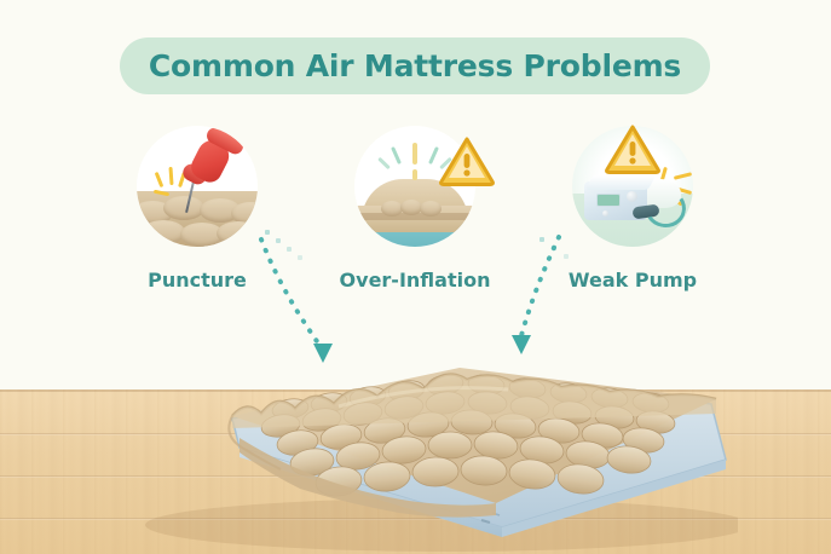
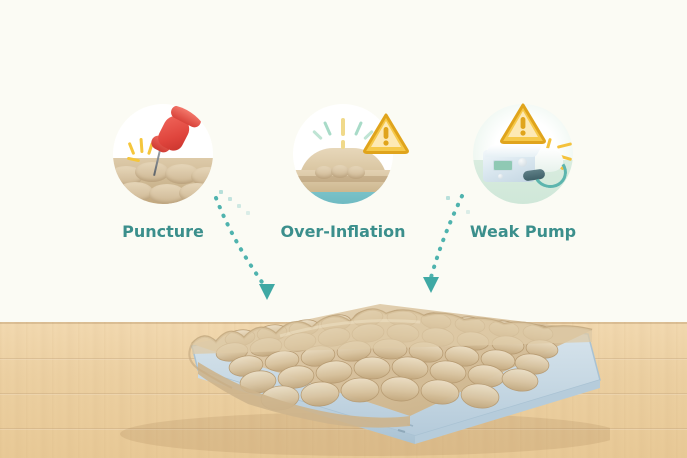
- Common Air Mattress Problems
  Puncture
  Over-Inflation
  Weak Pump
